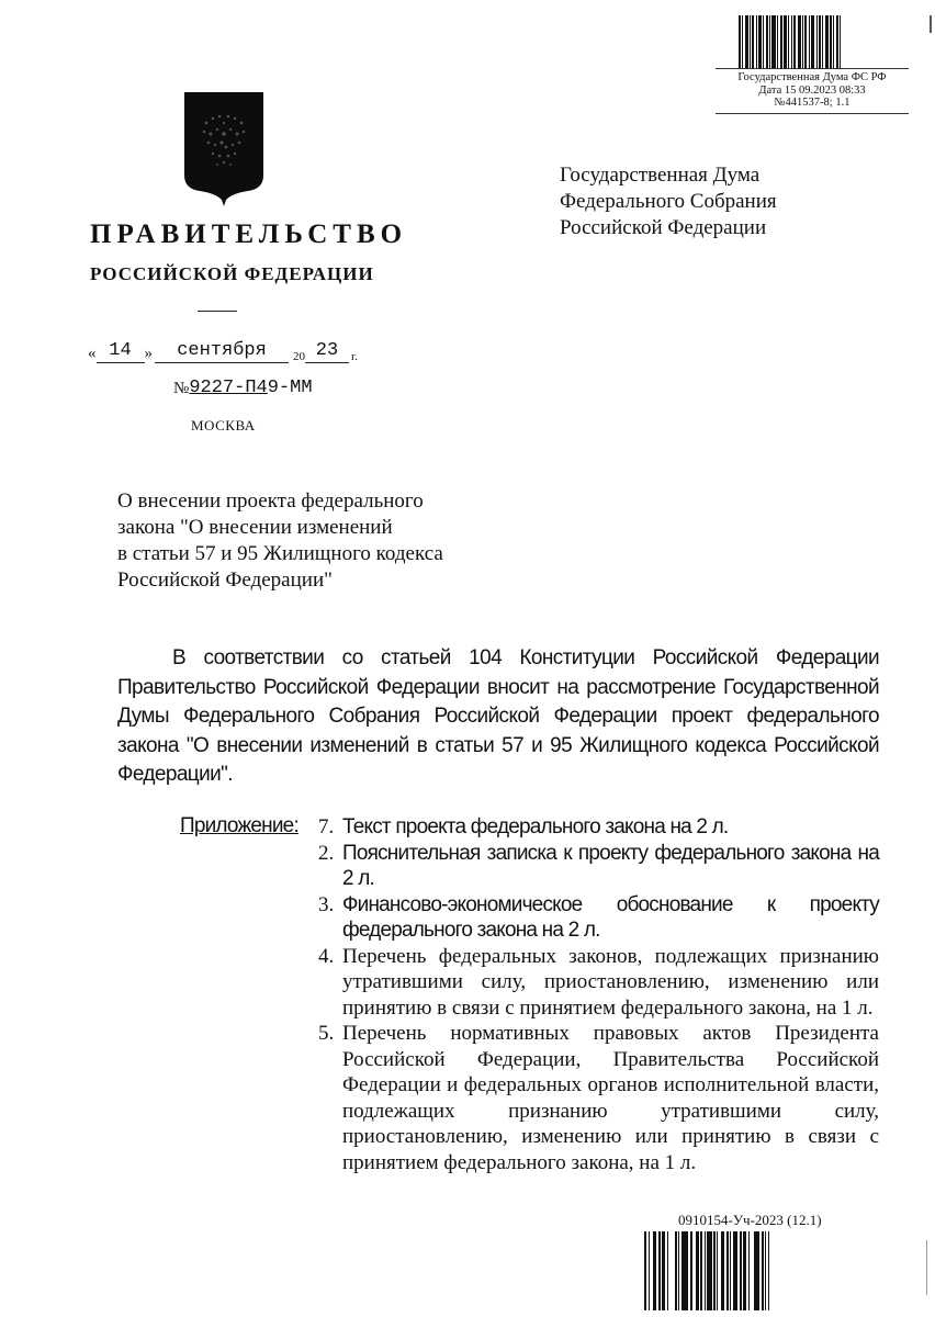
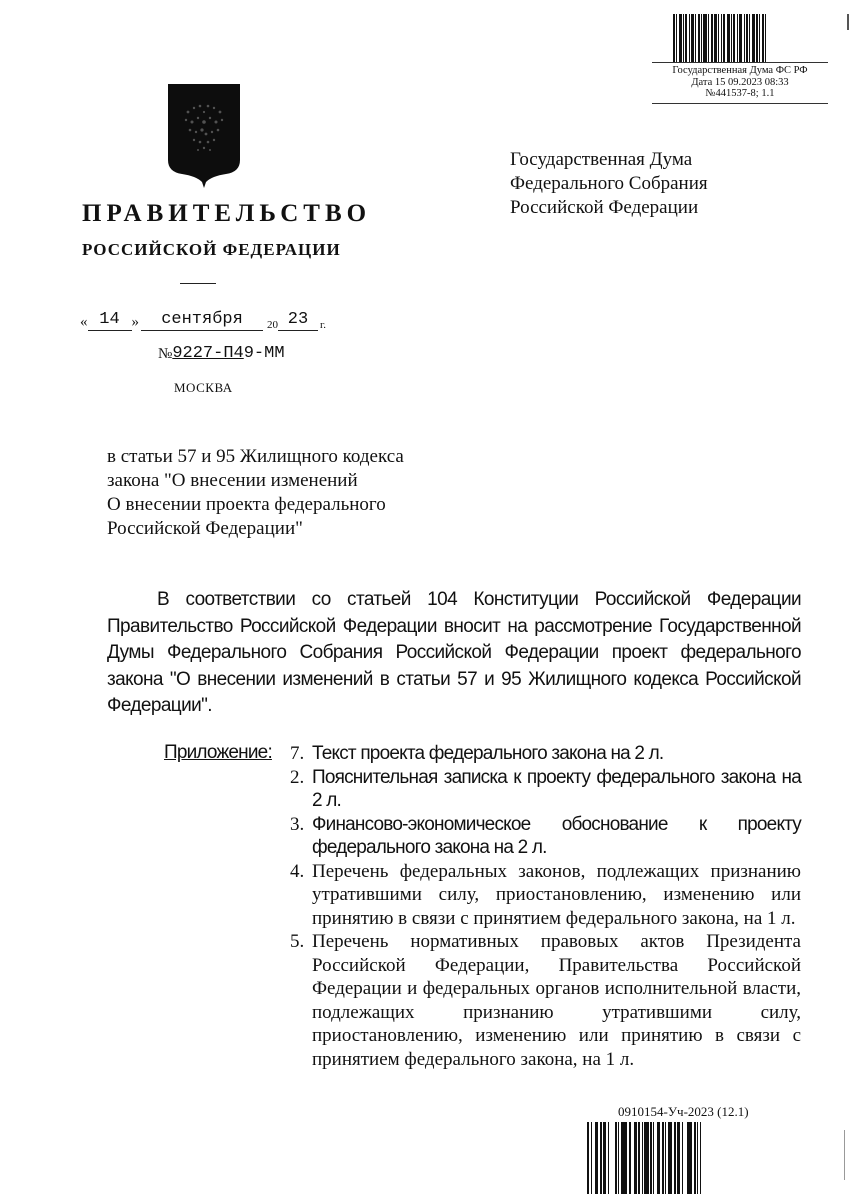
  Государственная Дума ФС РФ
  Дата 15 09.2023 08:33
  №441537-8; 1.1
  ПРАВИТЕЛЬСТВО
  РОССИЙСКОЙ ФЕДЕРАЦИИ
  «
  14
  »
  сентября
  20
  23
  г.
  №
  9227-П4
  9-ММ
  МОСКВА
  Государственная Дума
  Федерального Собрания
  Российской Федерации
- О внесении проекта федерального
+ в статьи 57 и 95 Жилищного кодекса
  закона "О внесении изменений
- в статьи 57 и 95 Жилищного кодекса
+ О внесении проекта федерального
  Российской Федерации"
  В соответствии со статьей 104 Конституции Российской Федерации Правительство Российской Федерации вносит на рассмотрение Государственной Думы Федерального Собрания Российской Федерации проект федерального закона "О внесении изменений в статьи 57 и 95 Жилищного кодекса Российской Федерации".
  Приложение:
  7.
  Текст проекта федерального закона на 2 л.
  2.
  Пояснительная записка к проекту федерального закона на 2 л.
  3.
  Финансово-экономическое обоснование к проекту федерального закона на 2 л.
  4.
  Перечень федеральных законов, подлежащих признанию утратившими силу, приостановлению, изменению или принятию в связи с принятием федерального закона, на 1 л.
  5.
  Перечень нормативных правовых актов Президента Российской Федерации, Правительства Российской Федерации и федеральных органов исполнительной власти, подлежащих признанию утратившими силу, приостановлению, изменению или принятию в связи с принятием федерального закона, на 1 л.
  0910154-Уч-2023 (12.1)
